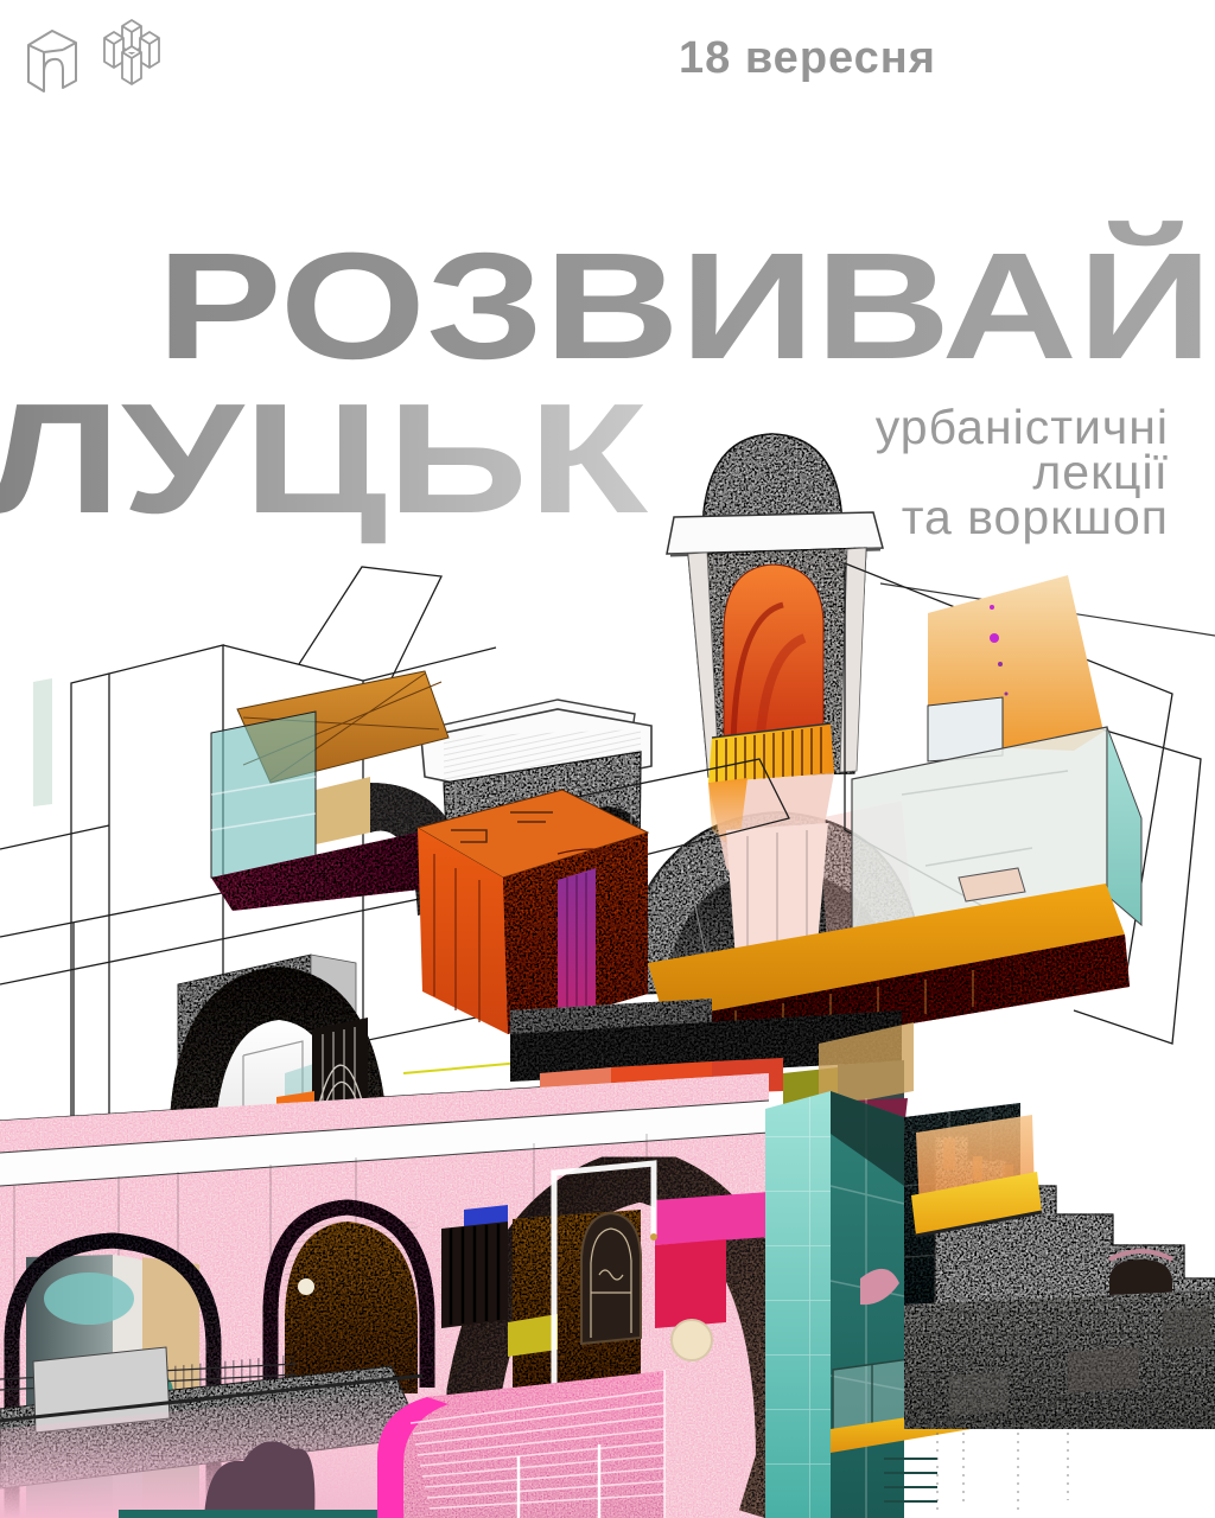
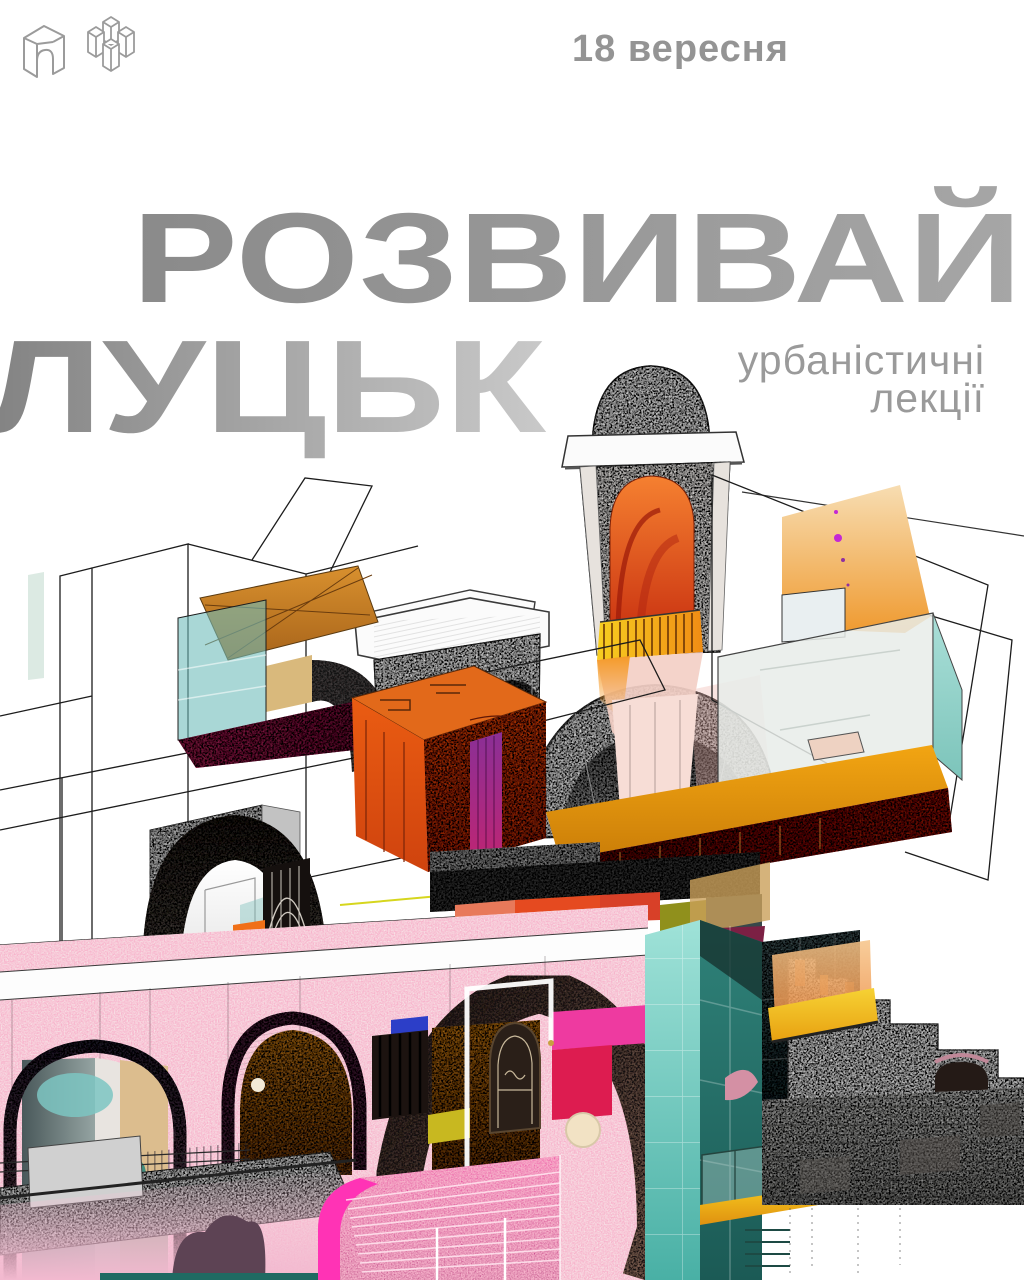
  18 вересня
  РОЗВИВАЙ
  ЛУЦЬК
  урбаністичні
  лекції
- та воркшоп
